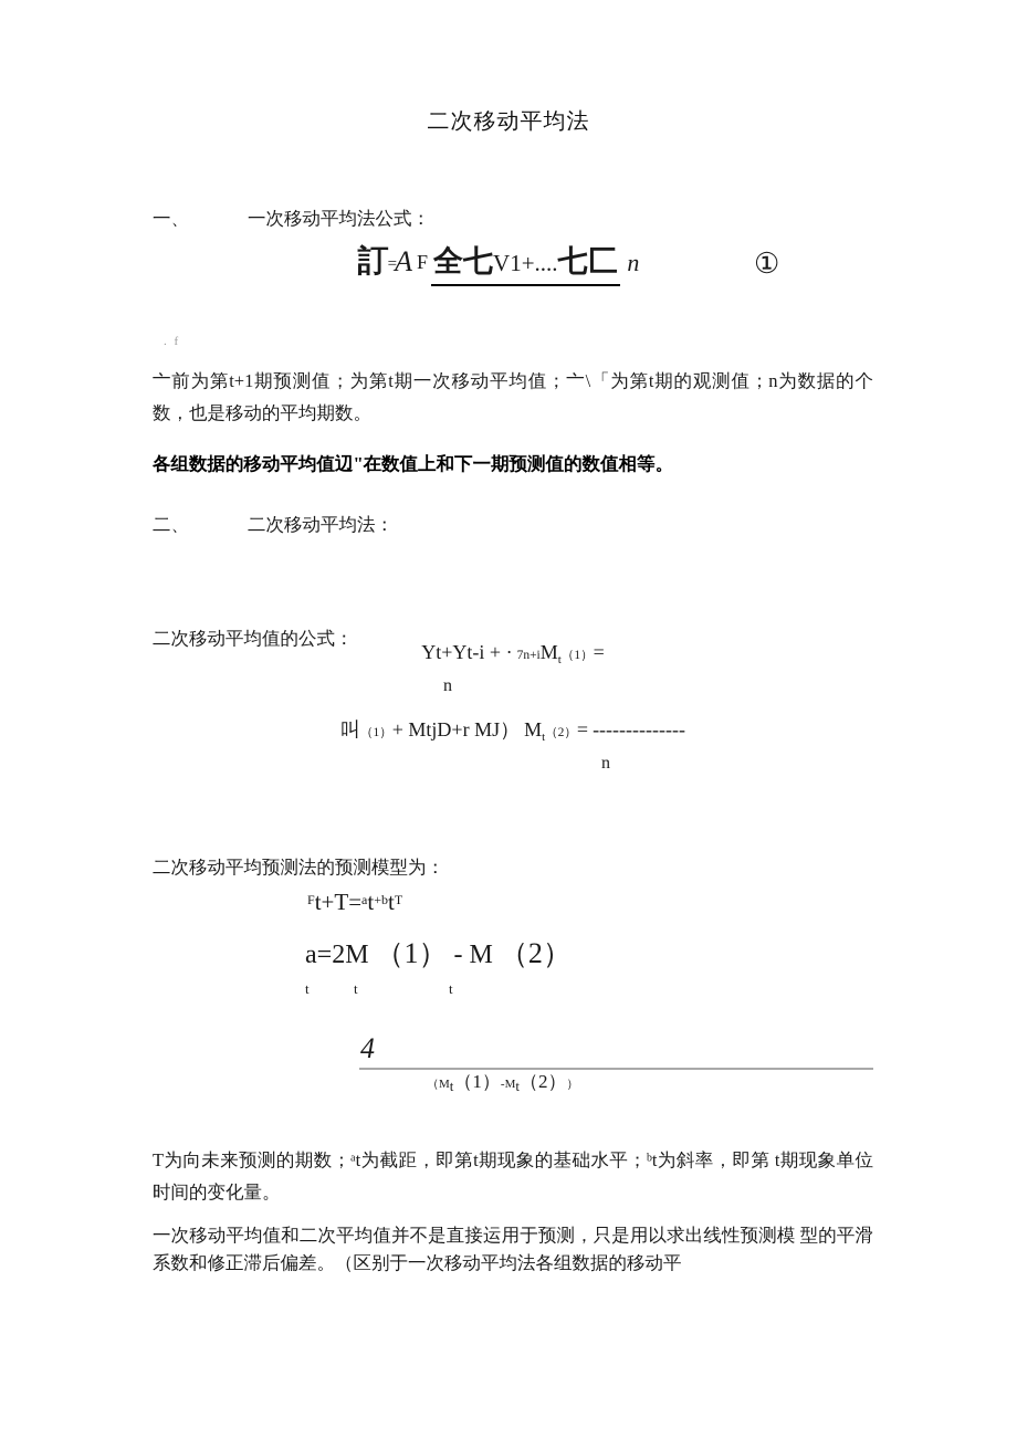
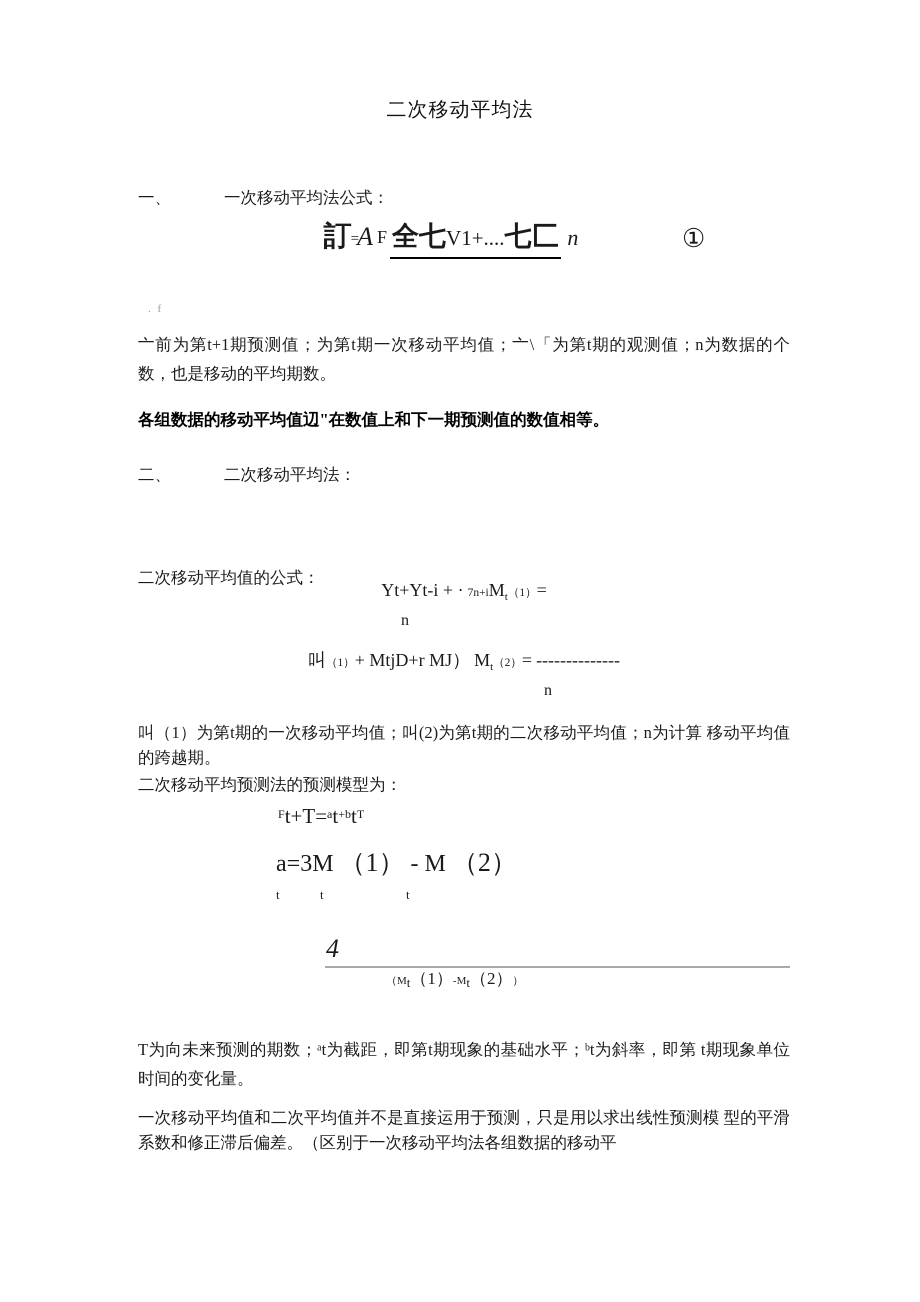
  二次移动平均法
  一、 一次移动平均法公式：
  訂=A F 全七V1+....七匚 n
  ①
  . f
  亠前为第t+1期预测值；为第t期一次移动平均值；亠\「为第t期的观测值；n为数据的个数，也是移动的平均期数。
  各组数据的移动平均值辺"在数值上和下一期预测值的数值相等。
  二、 二次移动平均法：
  二次移动平均值的公式：
  Yt+Yt-i + · 7n+iMt（1）=
  n
  叫（1）+ MtjD+r MJ） Mt（2）= --------------
  n
+ 叫（1）为第t期的一次移动平均值；叫(2)为第t期的二次移动平均值；n为计算 移动平均值的跨越期。
  二次移动平均预测法的预测模型为：
  Ft+T=at+btT
- a=2M （1） - M （2）
+ a=3M （1） - M （2）
  t t t
  4
  （Mt（1）-Mt（2））
  T为向未来预测的期数；ᵃt为截距，即第t期现象的基础水平；ᵇt为斜率，即第 t期现象单位时间的变化量。
  一次移动平均值和二次平均值并不是直接运用于预测，只是用以求出线性预测模 型的平滑系数和修正滞后偏差。（区别于一次移动平均法各组数据的移动平
